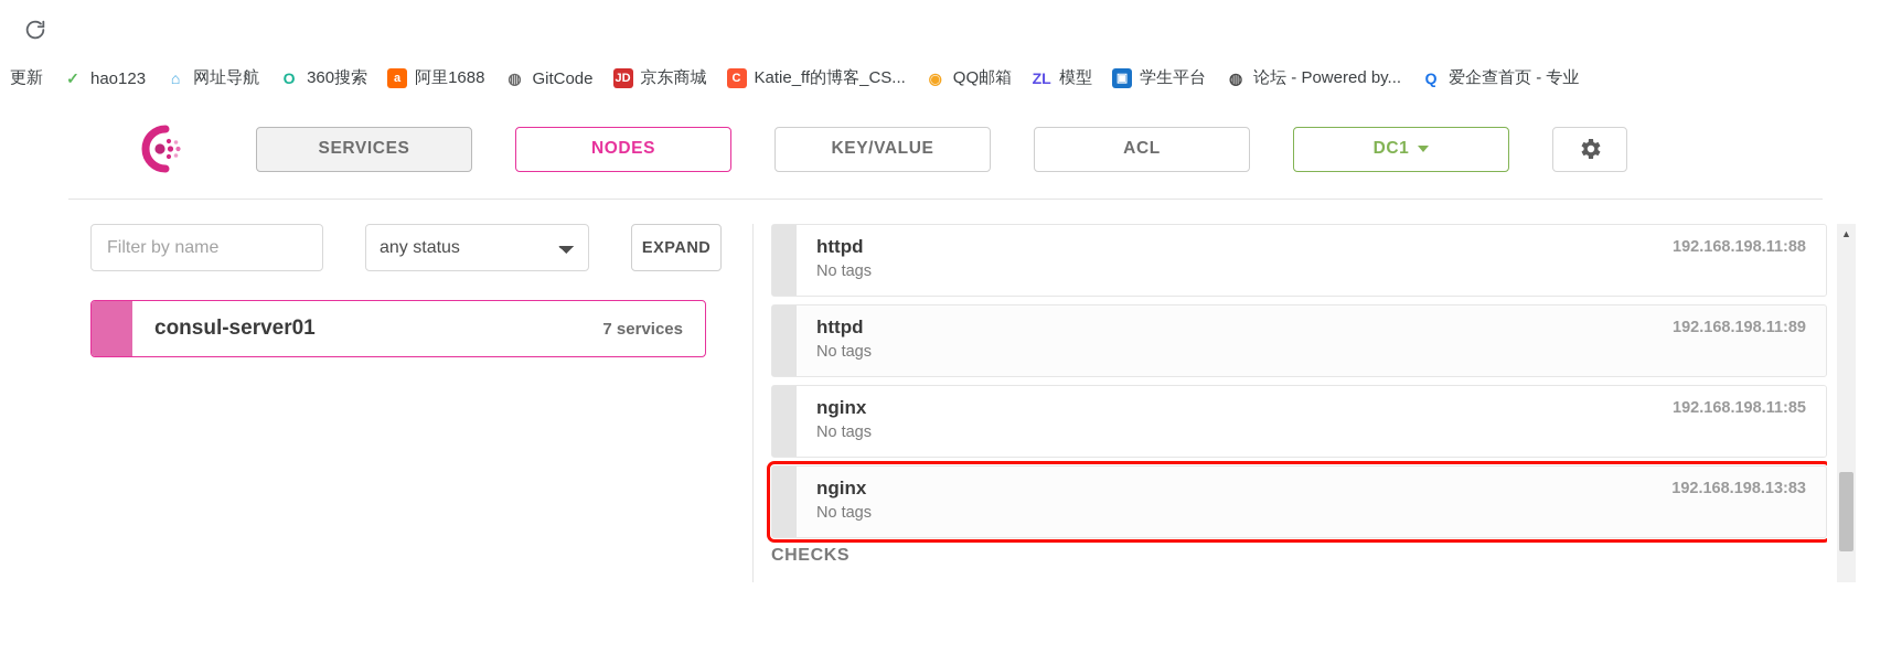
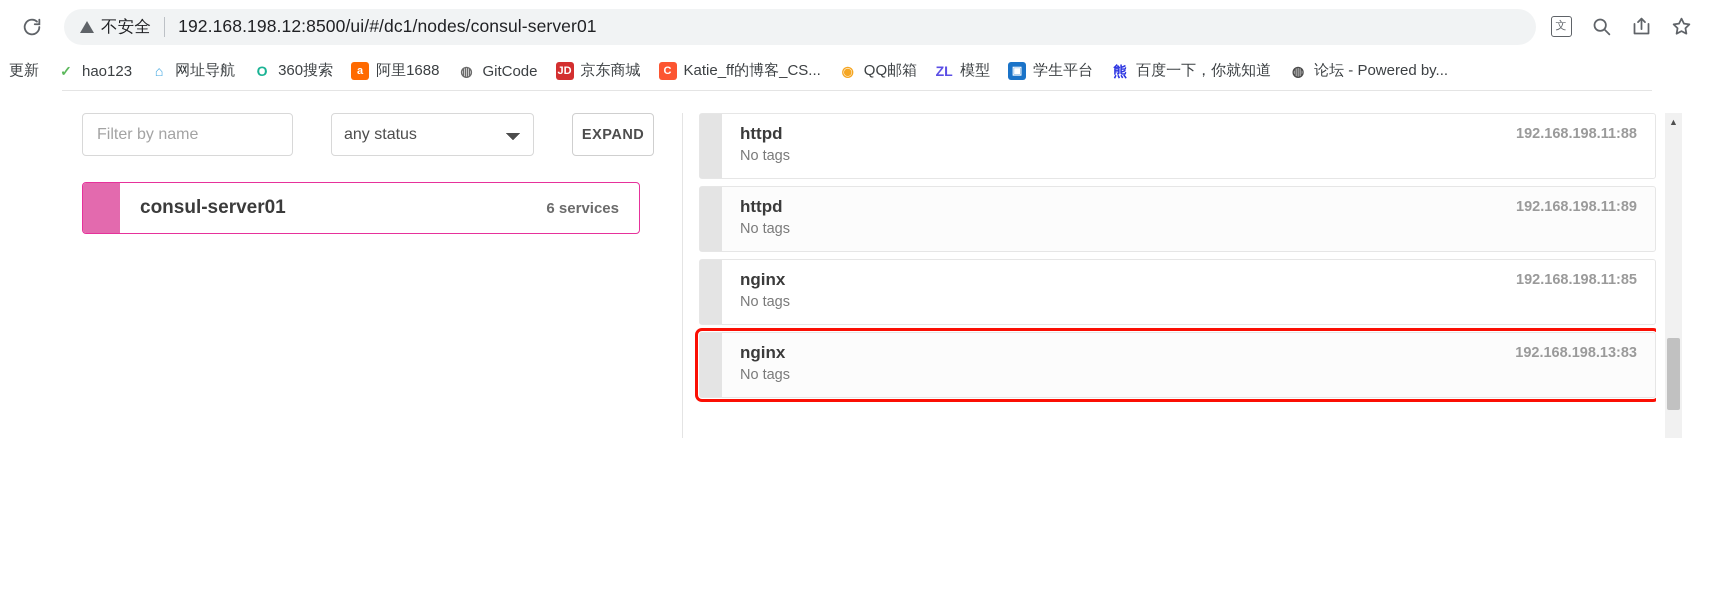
+ 不安全
+ 192.168.198.12:8500/ui/#/dc1/nodes/consul-server01
+ 文
  更新
  ✓
  hao123
  ⌂
  网址导航
  O
  360搜索
  a
  阿里1688
  ◍
  GitCode
  JD
  京东商城
  C
  Katie_ff的博客_CS...
  ◉
  QQ邮箱
  ZL
  模型
  ▣
  学生平台
+ 熊
+ 百度一下，你就知道
  ◍
  论坛 - Powered by...
- Q
- 爱企查首页 - 专业
- SERVICES
- NODES
- KEY/VALUE
- ACL
- DC1
  Filter by name
  any status
  EXPAND
  consul-server01
- 7 services
+ 6 services
  httpd
  No tags
  192.168.198.11:88
  httpd
  No tags
  192.168.198.11:89
  nginx
  No tags
  192.168.198.11:85
  nginx
  No tags
  192.168.198.13:83
- CHECKS
  ▲
